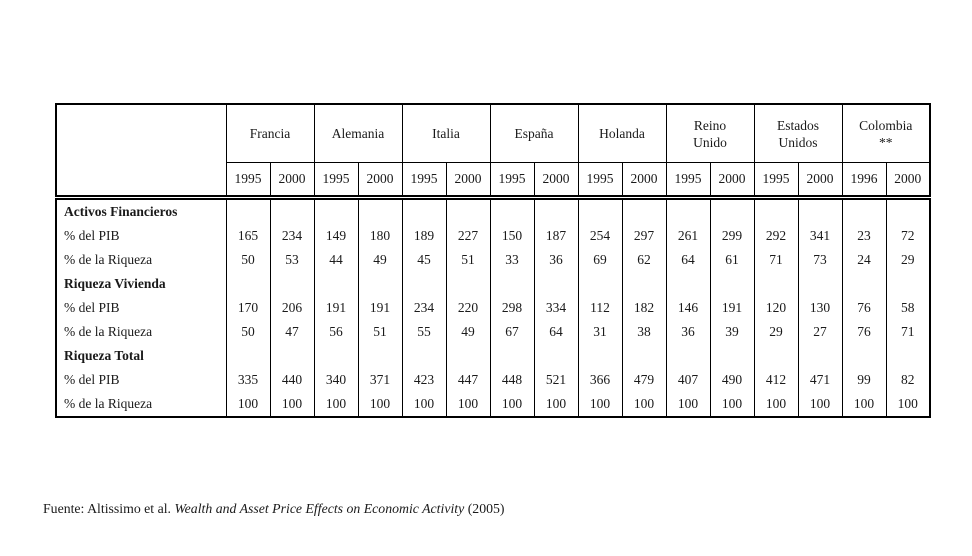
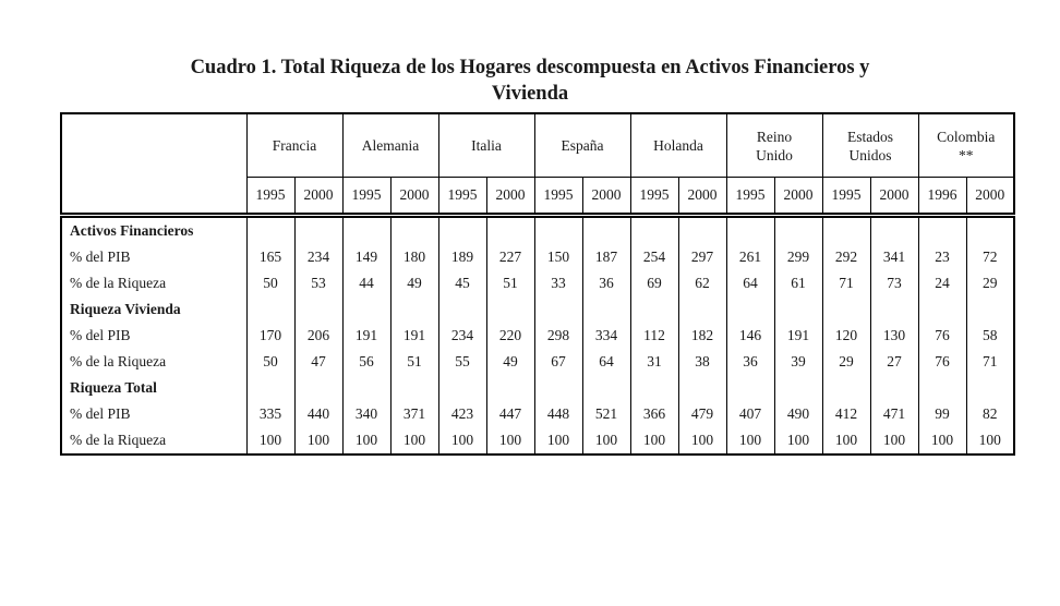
+ Cuadro 1. Total Riqueza de los Hogares descompuesta en Activos Financieros y
+ Vivienda
  	Francia	Alemania	Italia	España	Holanda	Reino Unido	Estados Unidos	Colombia **
  1995	2000	1995	2000	1995	2000	1995	2000	1995	2000	1995	2000	1995	2000	1996	2000
  Activos Financieros
  % del PIB	165	234	149	180	189	227	150	187	254	297	261	299	292	341	23	72
  % de la Riqueza	50	53	44	49	45	51	33	36	69	62	64	61	71	73	24	29
  Riqueza Vivienda
  % del PIB	170	206	191	191	234	220	298	334	112	182	146	191	120	130	76	58
  % de la Riqueza	50	47	56	51	55	49	67	64	31	38	36	39	29	27	76	71
  Riqueza Total
  % del PIB	335	440	340	371	423	447	448	521	366	479	407	490	412	471	99	82
  % de la Riqueza	100	100	100	100	100	100	100	100	100	100	100	100	100	100	100	100
- Fuente: Altissimo et al. Wealth and Asset Price Effects on Economic Activity (2005)
